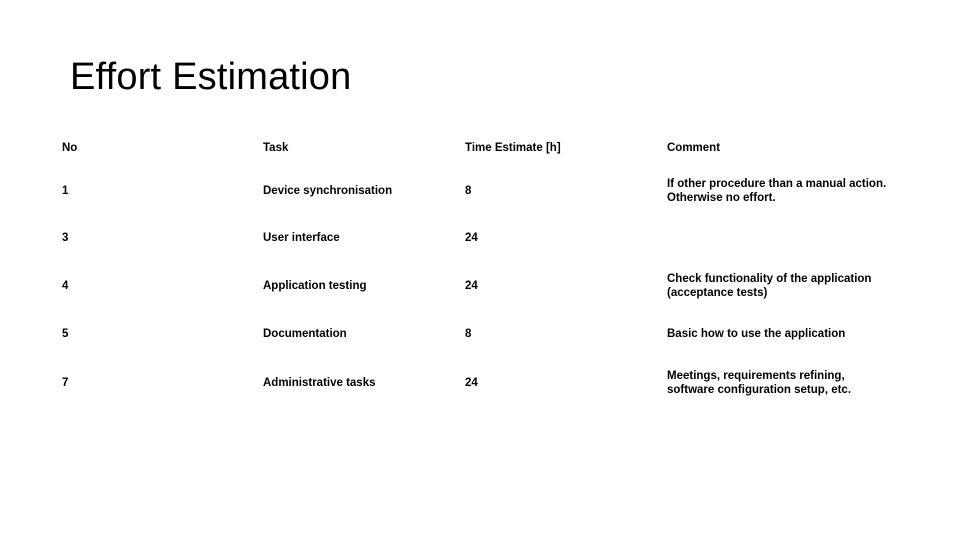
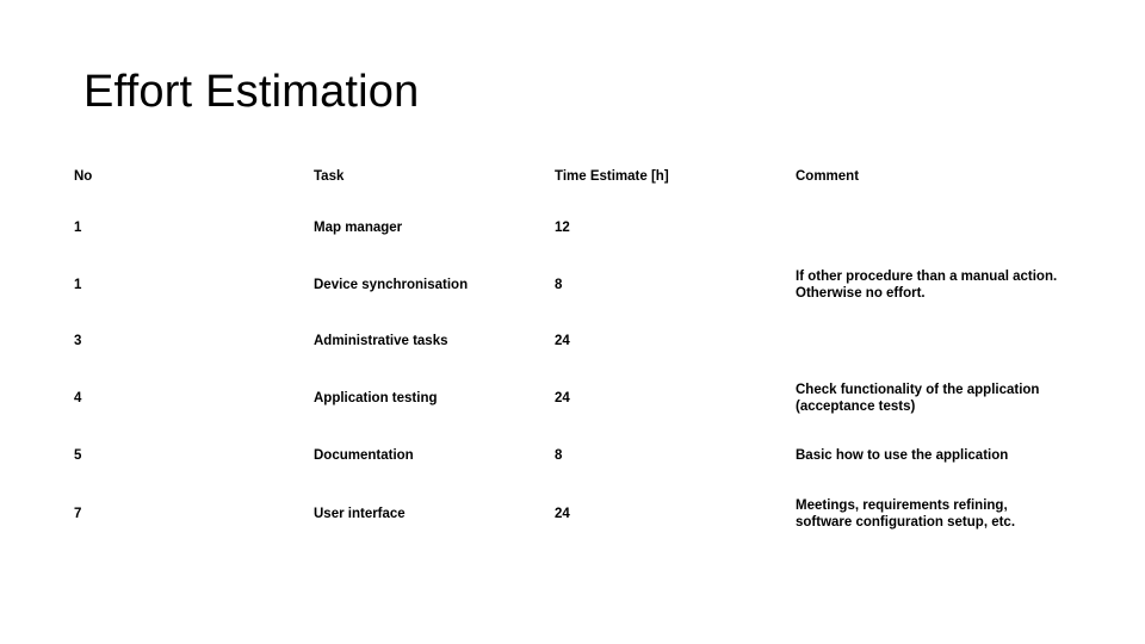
  Effort Estimation
  No	Task	Time Estimate [h]	Comment
+ 1	Map manager	12
  1	Device synchronisation	8	If other procedure than a manual action. Otherwise no effort.
- 3	User interface	24
+ 3	Administrative tasks	24
  4	Application testing	24	Check functionality of the application (acceptance tests)
  5	Documentation	8	Basic how to use the application
- 7	Administrative tasks	24	Meetings, requirements refining, software configuration setup, etc.
+ 7	User interface	24	Meetings, requirements refining, software configuration setup, etc.
